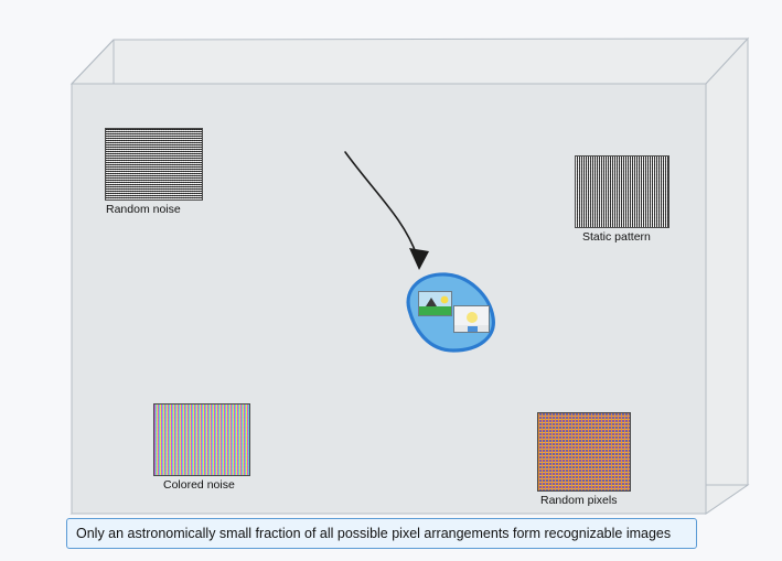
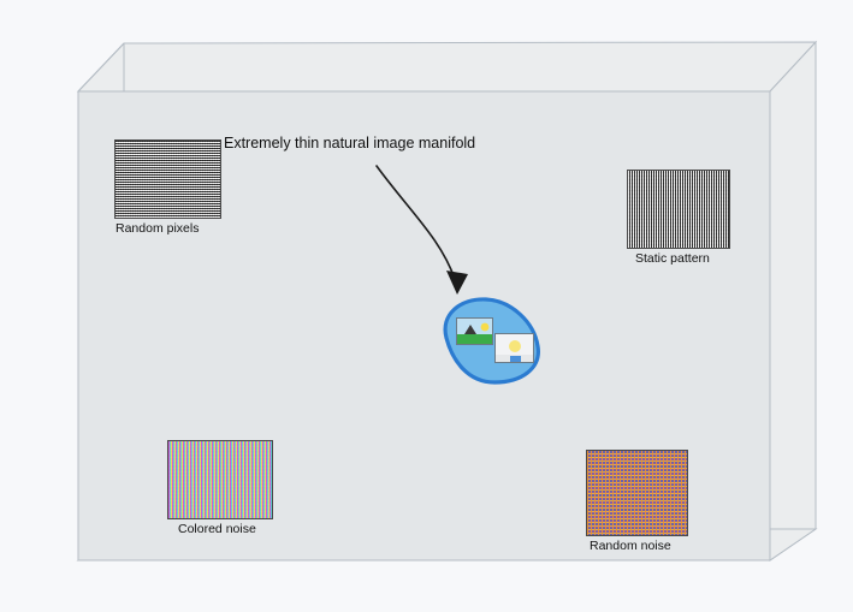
+ Extremely thin natural image manifold
- Random noise
+ Random pixels
  Static pattern
  Colored noise
- Random pixels
+ Random noise
- Only an astronomically small fraction of all possible pixel arrangements form recognizable images
